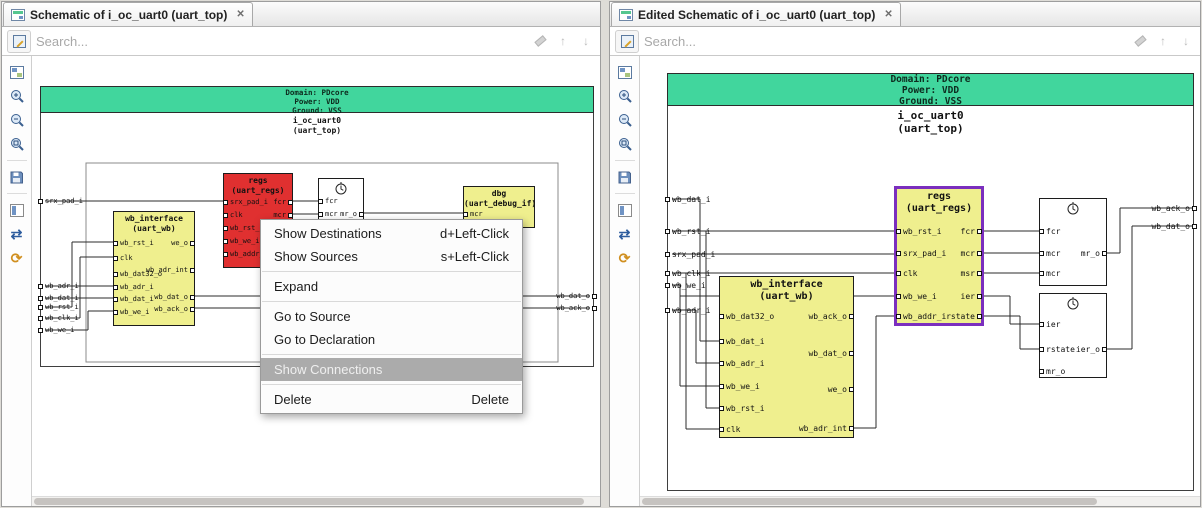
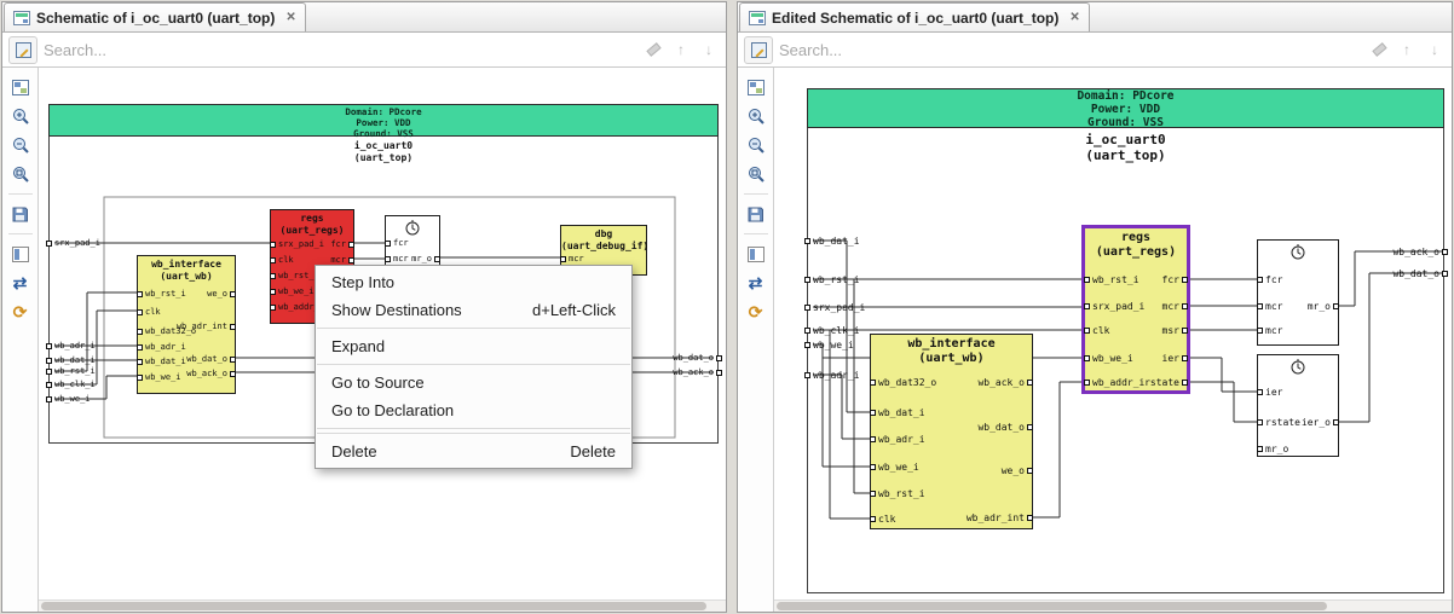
  Schematic of i_oc_uart0 (uart_top)
  ✕
  Search...
  ↑
  ↓
  ⇄
  ⟳
  Domain: PDcore
  Power: VDD
  Ground: VSS
  i_oc_uart0
  (uart_top)
  srx_pad_i
  wb_adr_i
  wb_dat_i
  wb_rst_i
  wb_clk_i
  wb_we_i
  wb_dat_o
  wb_ack_o
  regs
  (uart_regs)
  srx_pad_i
  clk
  wb_rst_
  wb_we_i
  wb_addr
  fcr
  mcr
  fcr
  mcr
  mr_o
  dbg
  (uart_debug_if)
  mcr
  wb_interface
  (uart_wb)
  wb_rst_i
  clk
  wb_dat32_o
  wb_adr_i
  wb_dat_i
  wb_we_i
  we_o
  wb_adr_int
  wb_dat_o
  wb_ack_o
+ Step Into
  Show Destinations
  d+Left-Click
- Show Sources
- s+Left-Click
  Expand
  Go to Source
  Go to Declaration
- Show Connections
  Delete
  Delete
  Edited Schematic of i_oc_uart0 (uart_top)
  ✕
  Search...
  ↑
  ↓
  ⇄
  ⟳
  Domain: PDcore
  Power: VDD
  Ground: VSS
  i_oc_uart0
  (uart_top)
  wb_dat_i
  wb_rst_i
  srx_pad_i
  wb_clk_i
  wb_we_i
  wb_adr_i
  wb_ack_o
  wb_dat_o
  regs
  (uart_regs)
  wb_rst_i
  srx_pad_i
  clk
  wb_we_i
  wb_addr_i
  fcr
  mcr
  msr
  ier
  rstate
  fcr
  mcr
  mcr
  mr_o
  ier
  rstate
  mr_o
  ier_o
  wb_interface
  (uart_wb)
  wb_dat32_o
  wb_dat_i
  wb_adr_i
  wb_we_i
  wb_rst_i
  clk
  wb_ack_o
  wb_dat_o
  we_o
  wb_adr_int
